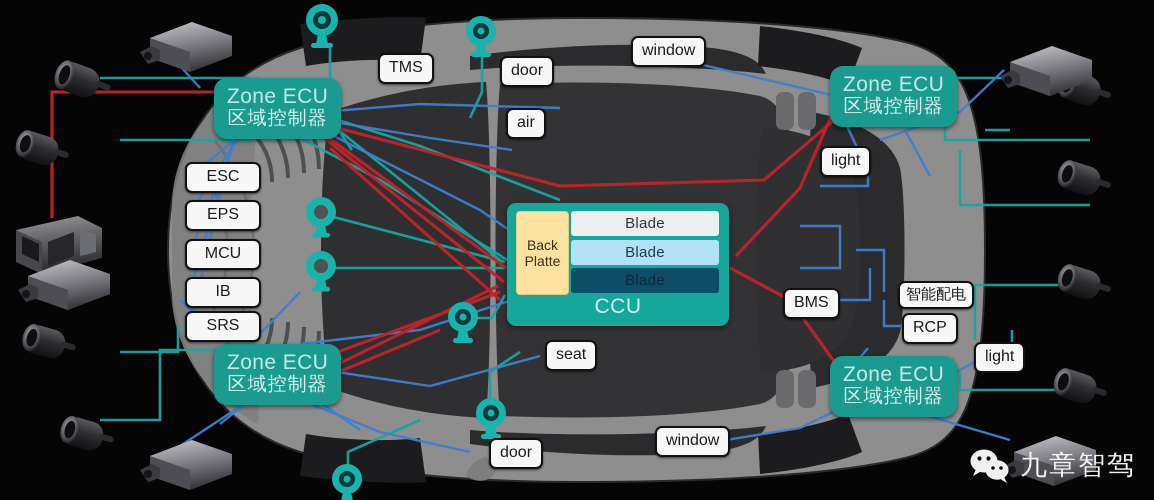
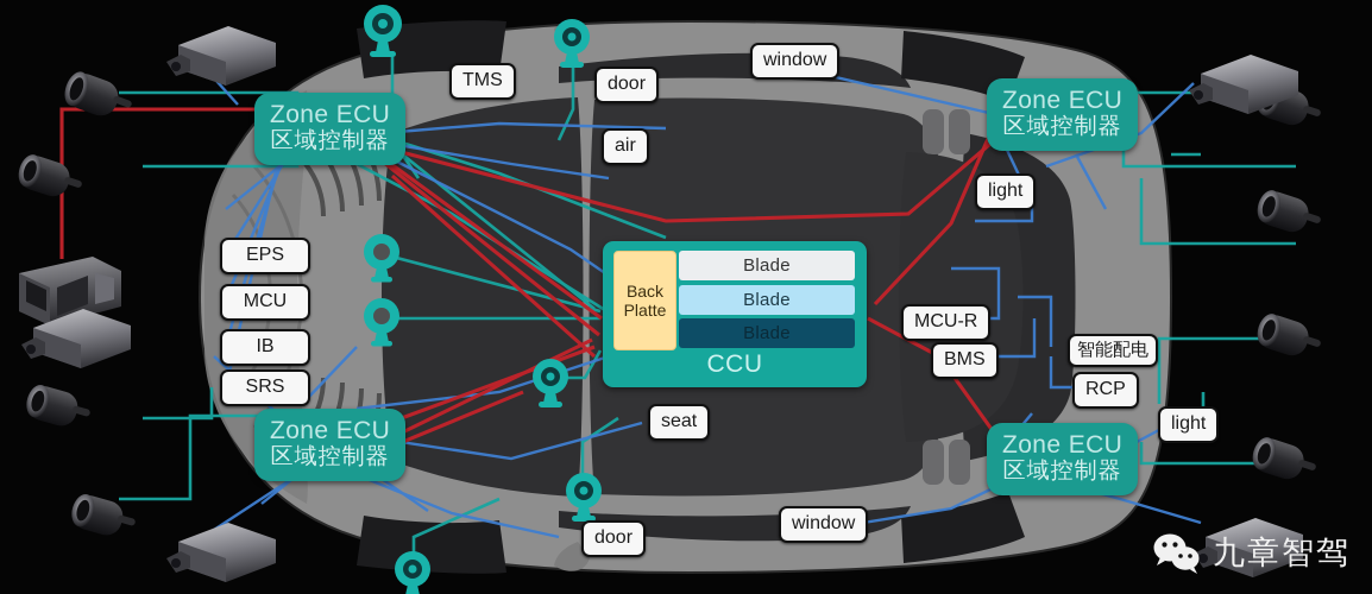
  Back
  Platte
  Blade
  Blade
  Blade
  CCU
  Zone ECU
  区域控制器
  Zone ECU
  区域控制器
  Zone ECU
  区域控制器
  Zone ECU
  区域控制器
- ESC
  EPS
  MCU
  IB
  SRS
  TMS
  door
  air
  window
  light
+ MCU-R
  BMS
  智能配电
  RCP
  light
  seat
  door
  window
  九章智驾
